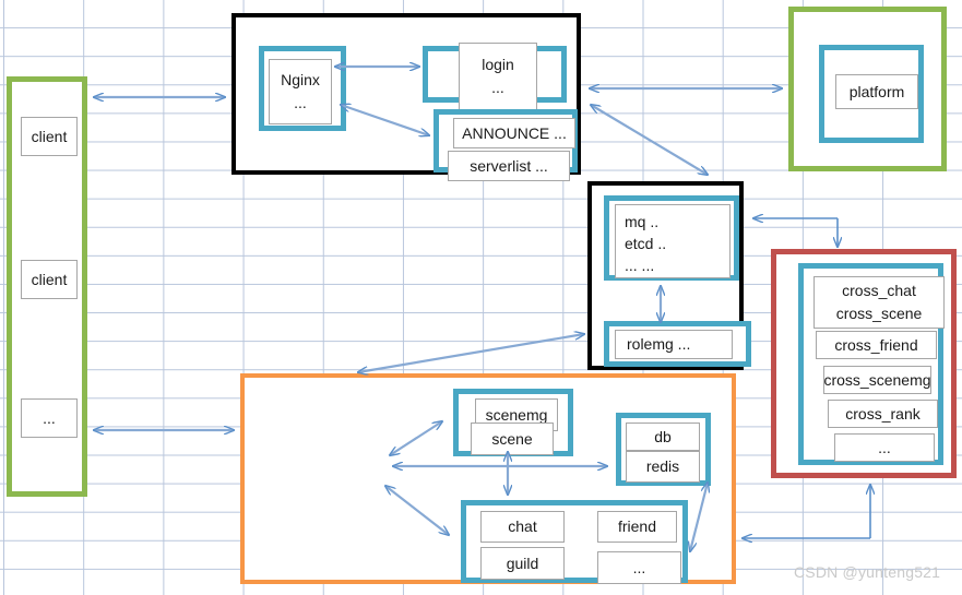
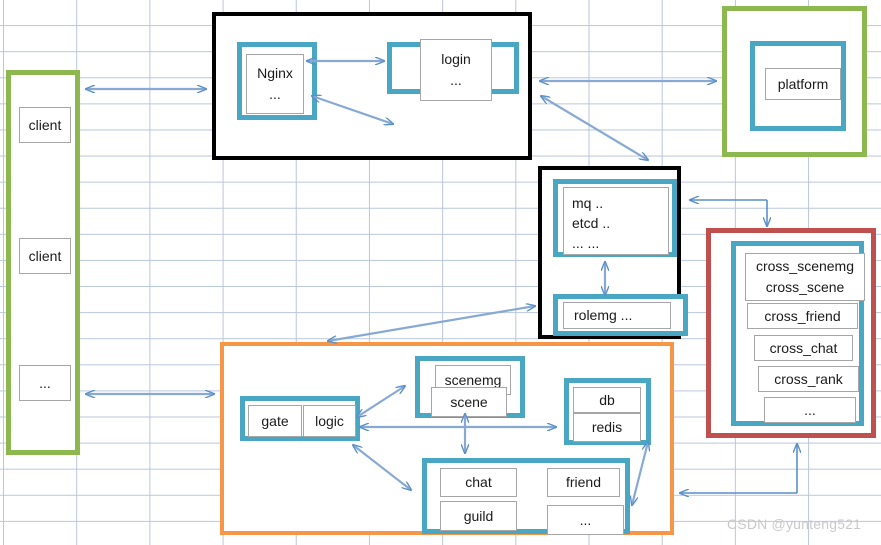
  client
  client
  ...
  Nginx
  ...
  login
  ...
- ANNOUNCE ...
- serverlist ...
  platform
  mq ..
  etcd ..
  ... ...
  rolemg ...
- cross_chat
+ cross_scenemg
  cross_scene
  cross_friend
- cross_scenemg
+ cross_chat
  cross_rank
  ...
+ gate
+ logic
  scenemg
  scene
  db
  redis
  chat
  friend
  guild
  ...
  CSDN @yunteng521
